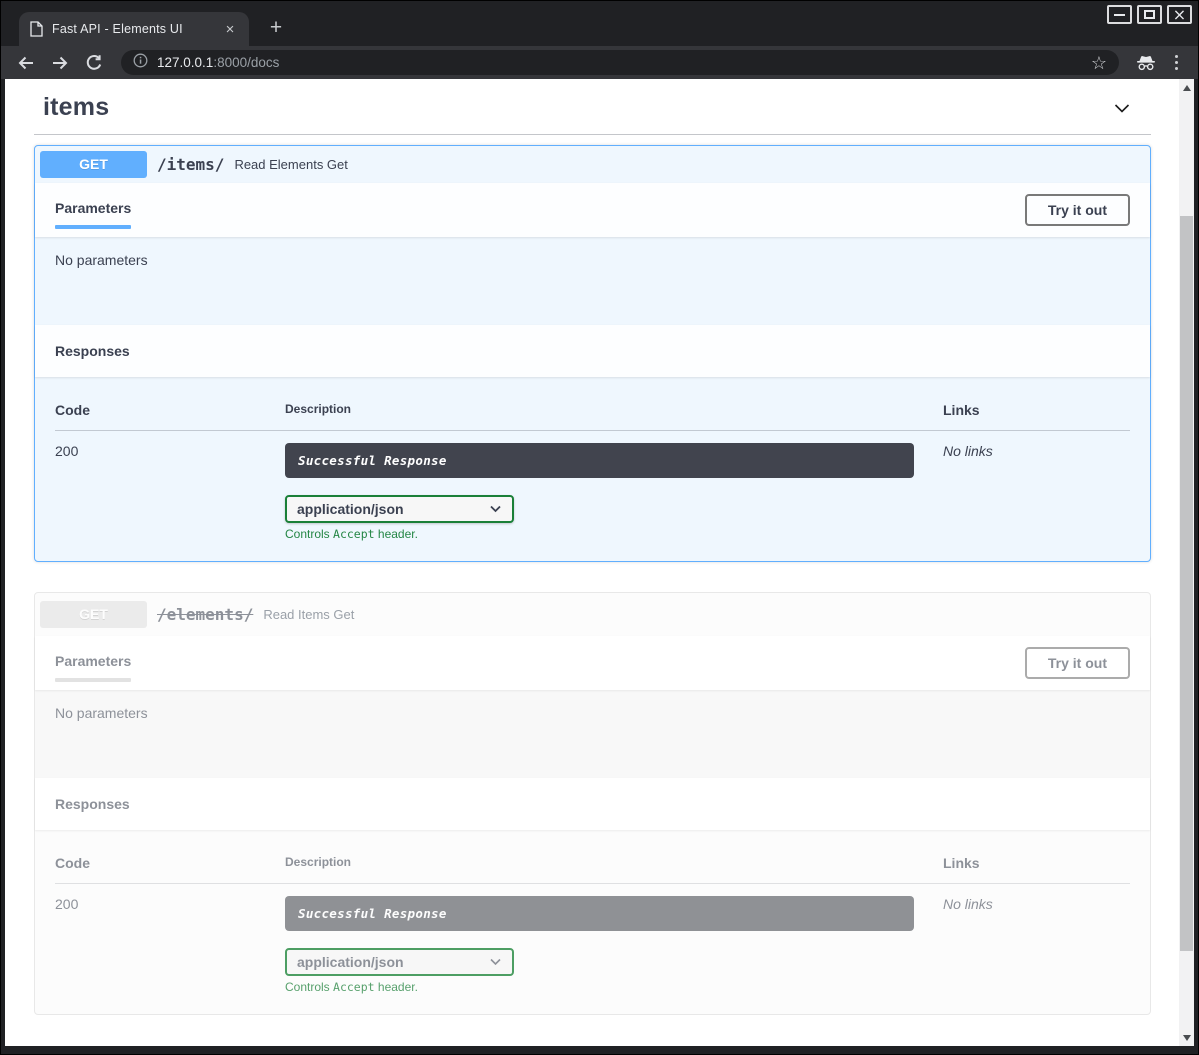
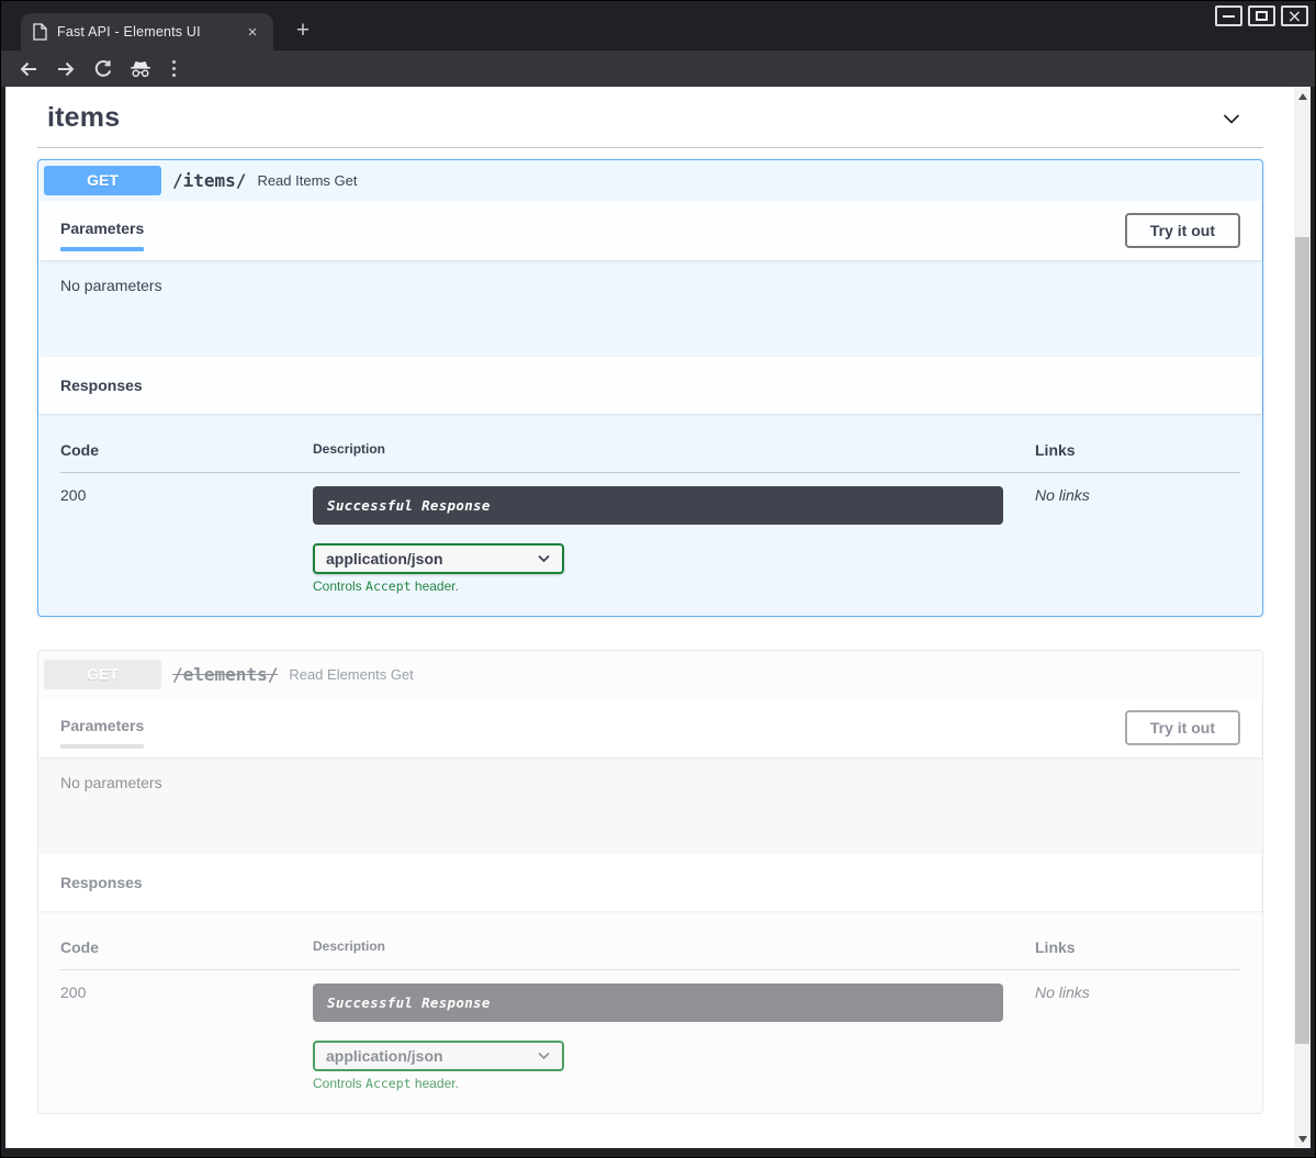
  Fast API - Elements UI
  ×
  +
  ×
- 127.0.0.1:8000/docs
- ☆
  items
  GET
  /items/
- Read Elements Get
+ Read Items Get
  Parameters
  Try it out
  No parameters
  Responses
  Code
  Description
  Links
  200
  Successful Response
  application/json
  Controls Accept header.
  No links
  GET
  /elements/
- Read Items Get
+ Read Elements Get
  Parameters
  Try it out
  No parameters
  Responses
  Code
  Description
  Links
  200
  Successful Response
  application/json
  Controls Accept header.
  No links
